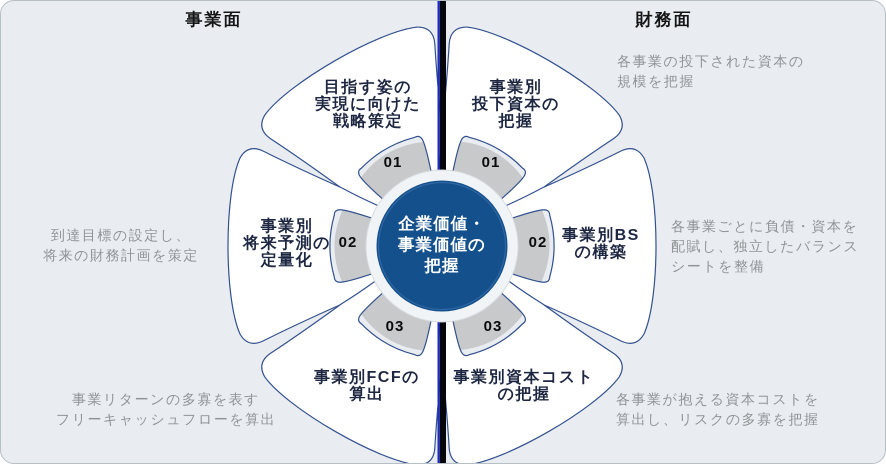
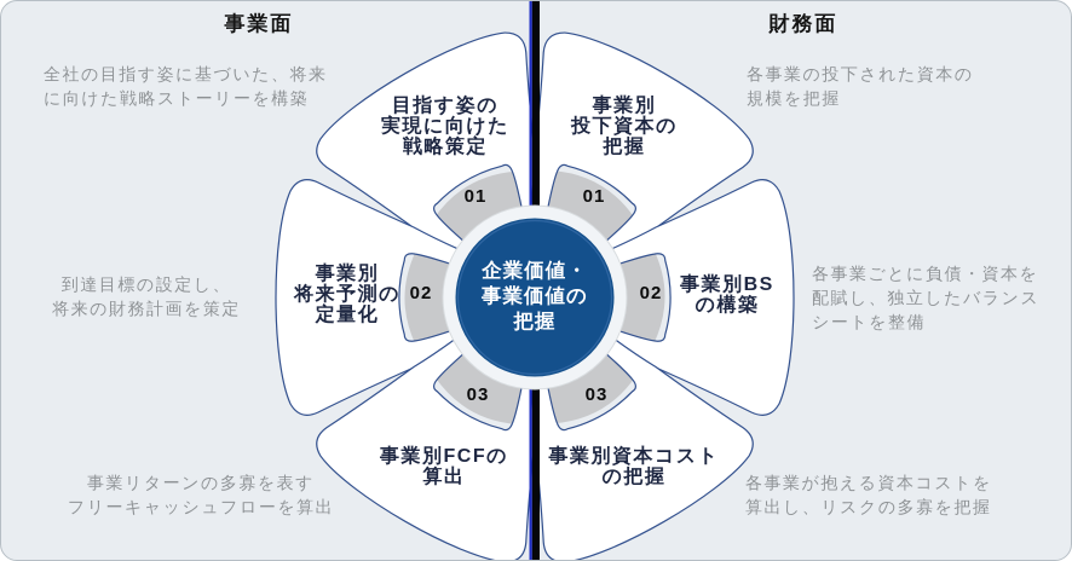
  事業面
  財務面
+ 全社の目指す姿に基づいた、将来
+ に向けた戦略ストーリーを構築
  各事業の投下された資本の
  規模を把握
  到達目標の設定し、
  将来の財務計画を策定
  各事業ごとに負債・資本を
  配賦し、独立したバランス
  シートを整備
  事業リターンの多寡を表す
  フリーキャッシュフローを算出
  各事業が抱える資本コストを
  算出し、リスクの多寡を把握
  目指す姿の
  実現に向けた
  戦略策定
  事業別
  投下資本の
  把握
  事業別
  将来予測の
  定量化
  事業別BS
  の構築
  事業別FCFの
  算出
  事業別資本コスト
  の把握
  01
  01
  02
  02
  03
  03
  企業価値・
  事業価値の
  把握
